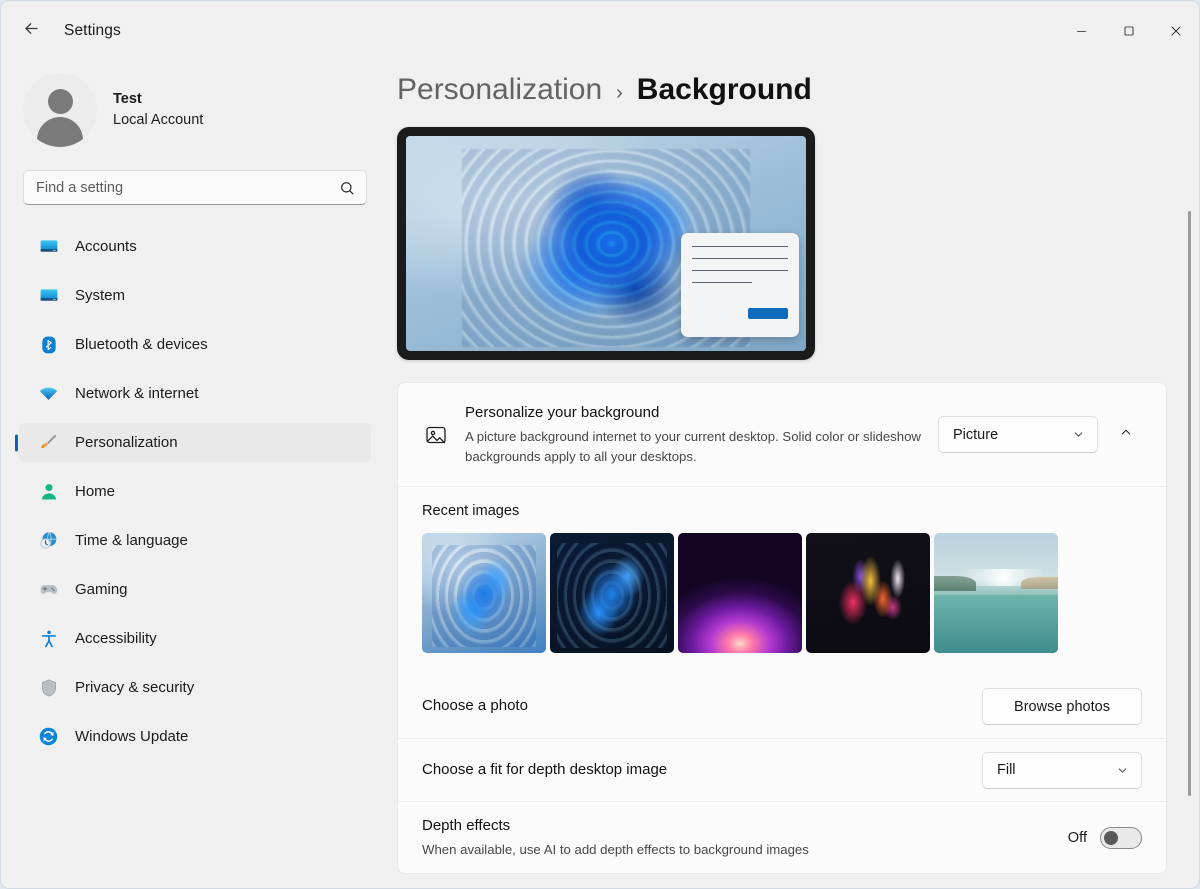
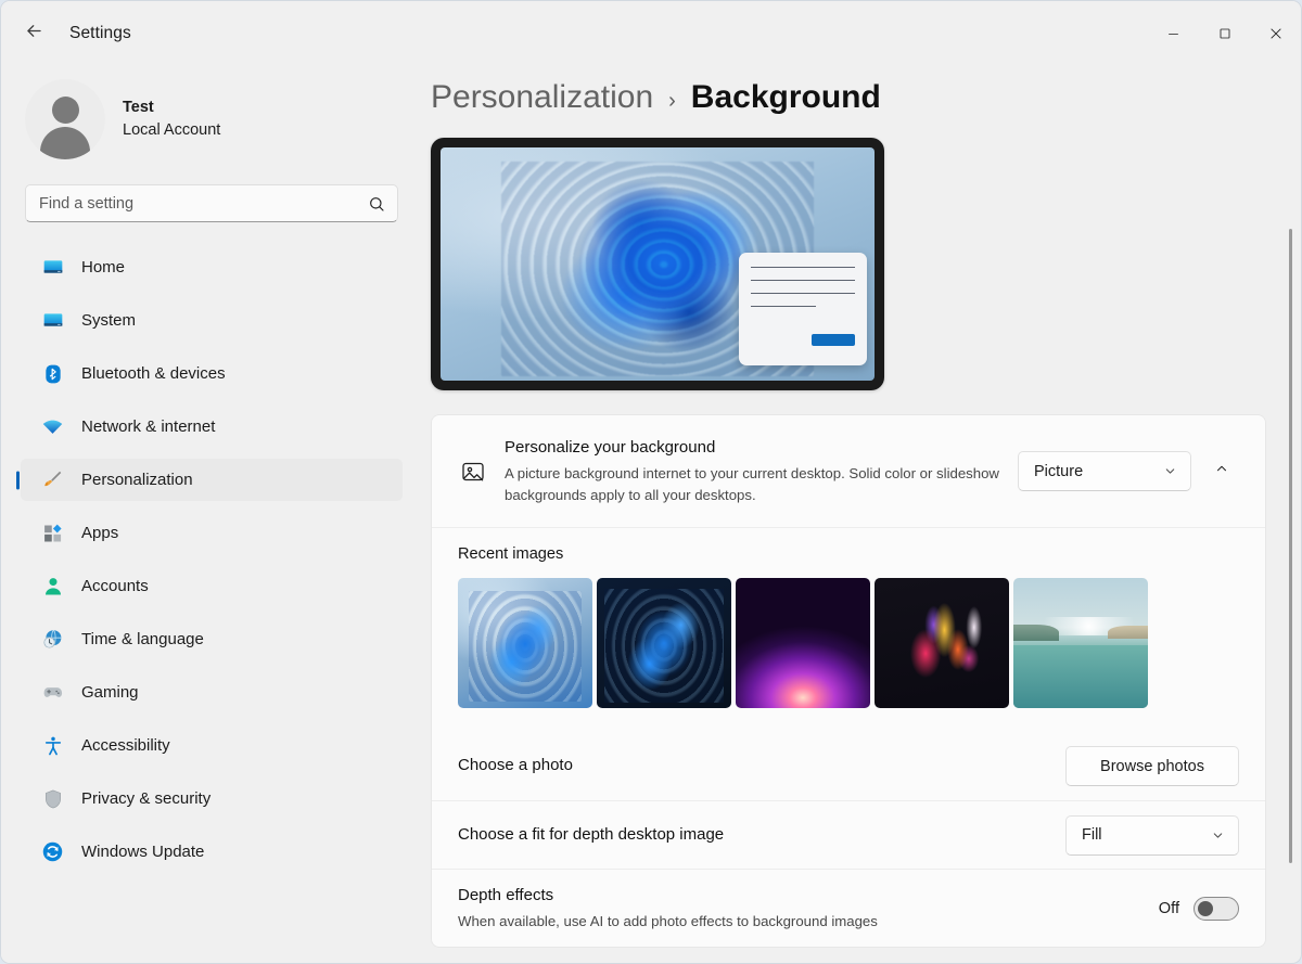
  Settings
  Test
  Local Account
  Find a setting
- Accounts
+ Home
  System
  Bluetooth & devices
  Network & internet
  Personalization
+ Apps
- Home
+ Accounts
  Time & language
  Gaming
  Accessibility
  Privacy & security
  Windows Update
  Personalization
  ›
  Background
  Personalize your background
  A picture background internet to your current desktop. Solid color or slideshow backgrounds apply to all your desktops.
  Picture
  Recent images
  Choose a photo
  Browse photos
  Choose a fit for depth desktop image
  Fill
  Depth effects
- When available, use AI to add depth effects to background images
+ When available, use AI to add photo effects to background images
  Off
